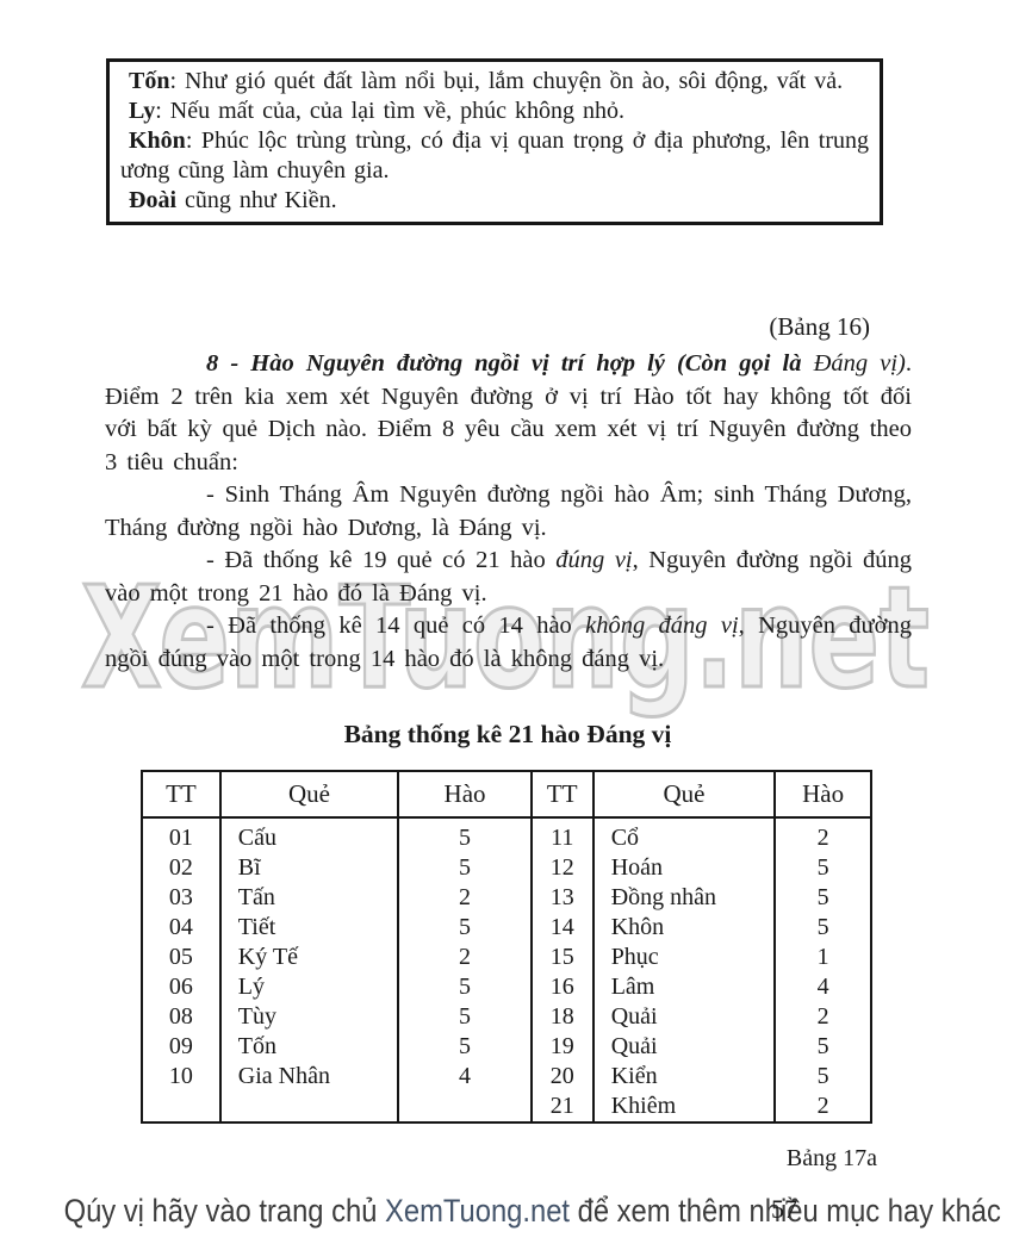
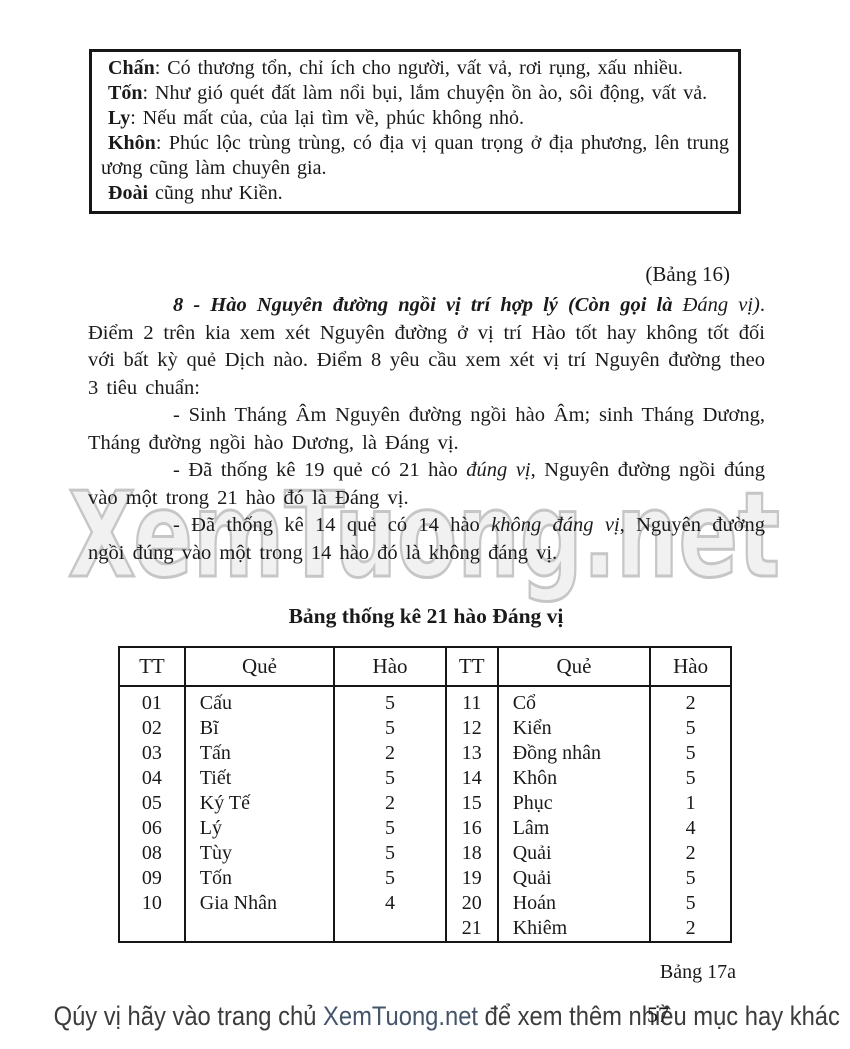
  XemTuong.net
+ Chấn: Có thương tổn, chỉ ích cho người, vất vả, rơi rụng, xấu nhiều.
  Tốn: Như gió quét đất làm nổi bụi, lắm chuyện ồn ào, sôi động, vất vả.
  Ly: Nếu mất của, của lại tìm về, phúc không nhỏ.
  Khôn: Phúc lộc trùng trùng, có địa vị quan trọng ở địa phương, lên trung ương cũng làm chuyên gia.
  Đoài cũng như Kiền.
  (Bảng 16)
  8 - Hào Nguyên đường ngồi vị trí hợp lý (Còn gọi là Đáng vị). Điểm 2 trên kia xem xét Nguyên đường ở vị trí Hào tốt hay không tốt đối với bất kỳ quẻ Dịch nào. Điểm 8 yêu cầu xem xét vị trí Nguyên đường theo 3 tiêu chuẩn:
  - Sinh Tháng Âm Nguyên đường ngồi hào Âm; sinh Tháng Dương, Tháng đường ngồi hào Dương, là Đáng vị.
  - Đã thống kê 19 quẻ có 21 hào đúng vị, Nguyên đường ngồi đúng vào một trong 21 hào đó là Đáng vị.
  - Đã thống kê 14 quẻ có 14 hào không đáng vị, Nguyên đường ngồi đúng vào một trong 14 hào đó là không đáng vị.
  Bảng thống kê 21 hào Đáng vị
  TT	Quẻ	Hào	TT	Quẻ	Hào
  01	Cấu	5	11	Cổ	2
- 02	Bĩ	5	12	Hoán	5
+ 02	Bĩ	5	12	Kiển	5
  03	Tấn	2	13	Đồng nhân	5
  04	Tiết	5	14	Khôn	5
  05	Ký Tế	2	15	Phục	1
  06	Lý	5	16	Lâm	4
  08	Tùy	5	18	Quải	2
  09	Tốn	5	19	Quải	5
- 10	Gia Nhân	4	20	Kiển	5
+ 10	Gia Nhân	4	20	Hoán	5
  			21	Khiêm	2
  Bảng 17a
  Qúy vị hãy vào trang chủ XemTuong.net để xem thêm nhiều mục hay khác
  57
